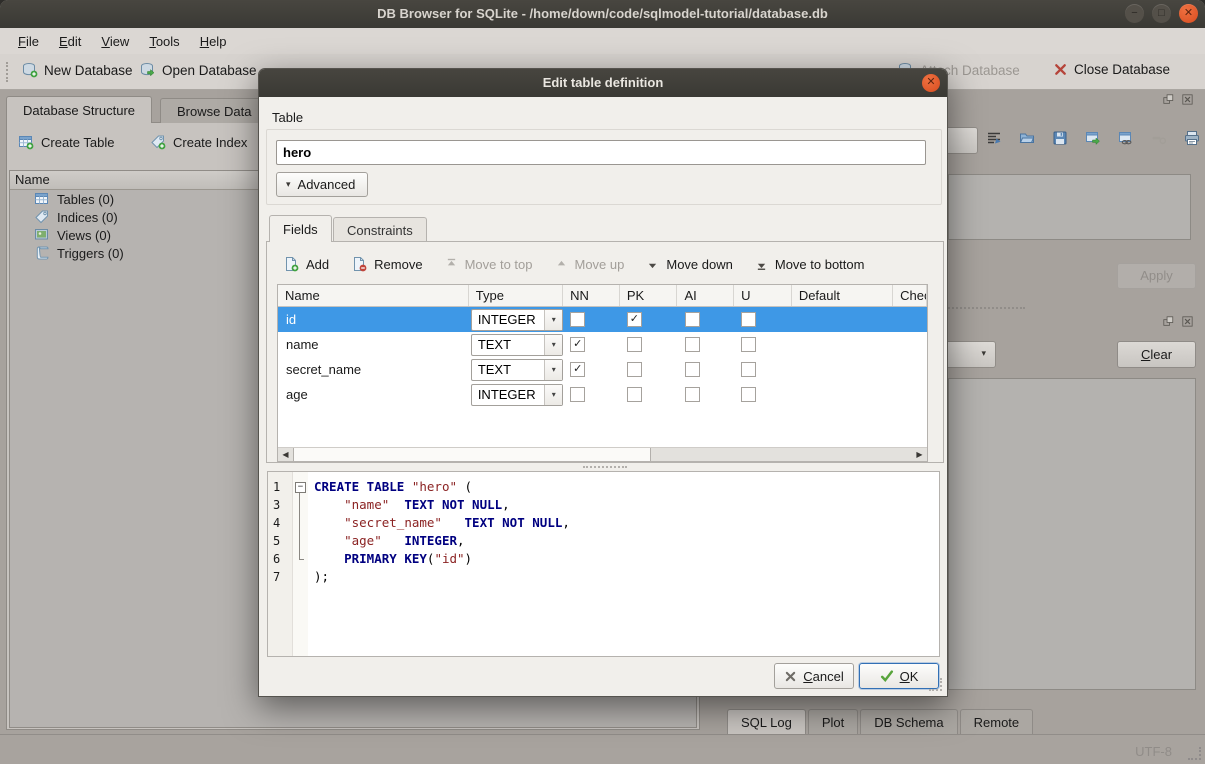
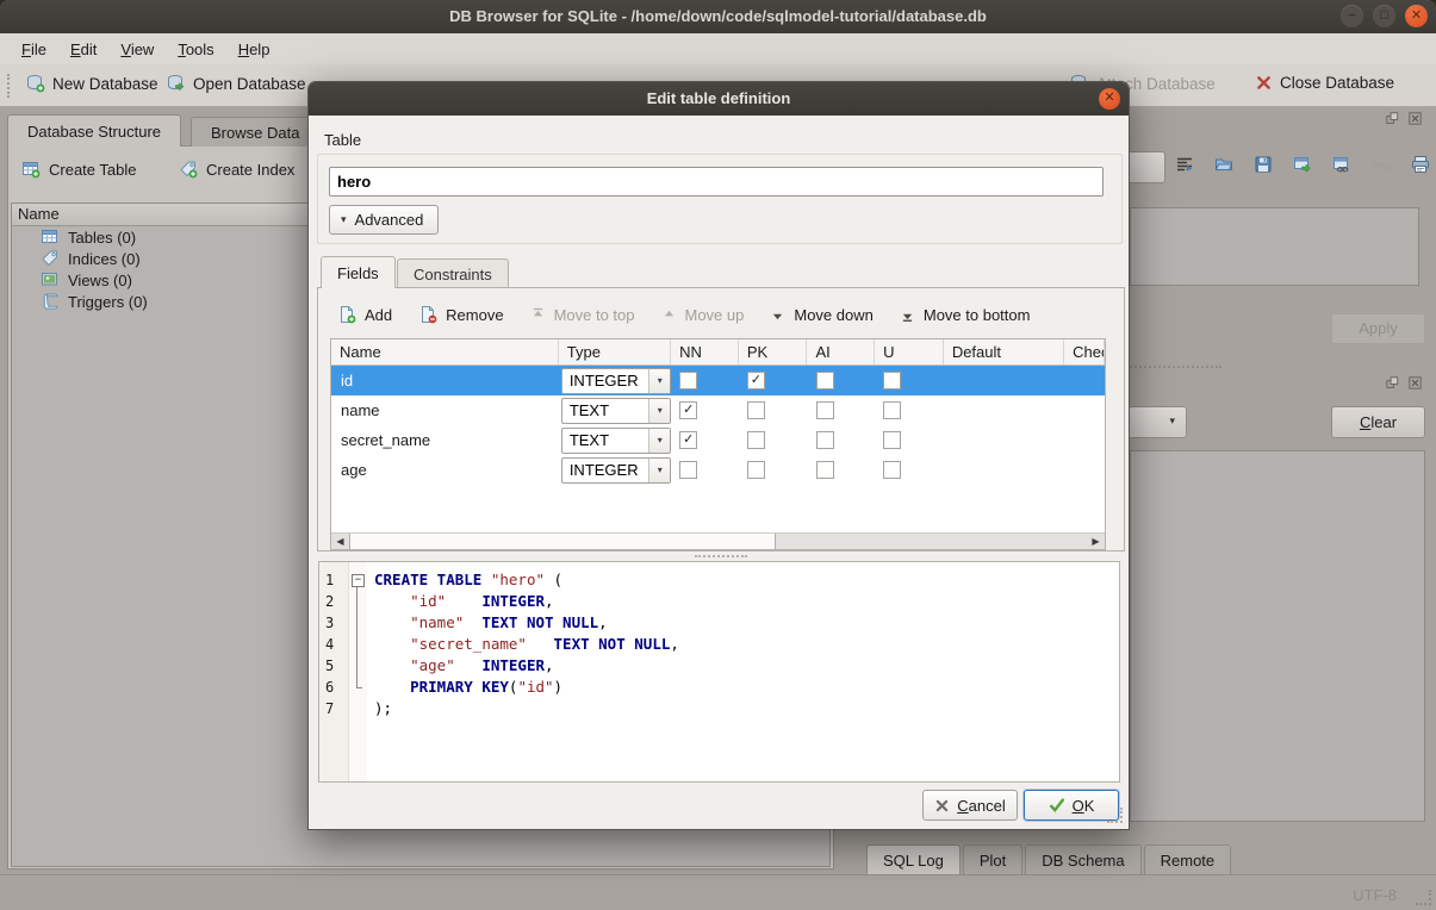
  DB Browser for SQLite - /home/down/code/sqlmodel-tutorial/database.db
  −
  □
  ✕
  File
  Edit
  View
  Tools
  Help
  New Database
  Open Database
  ch Database
  Close Database
  Database Structure
  Browse Data
  Create Table
  Create Index
  Name
  Tables (0)
  Indices (0)
  Views (0)
  Triggers (0)
  Apply
  ▾
  Clear
  SQL Log
  Plot
  DB Schema
  Remote
  UTF-8
  Edit table definition
  ✕
  Table
  hero
  ▾
  Advanced
  Fields
  Constraints
  Add
  Remove
  Move to top
  Move up
  Move down
  Move to bottom
  Name
  Type
  NN
  PK
  AI
  U
  Default
  id
  INTEGER
  ▾
  ✓
  name
  TEXT
  ▾
  ✓
  secret_name
  TEXT
  ▾
  ✓
  age
  INTEGER
  ▾
  ◀
  ▶
  1
  −
  CREATE TABLE "hero" (
+ 2
+ "id" INTEGER,
  3
  "name" TEXT NOT NULL,
  4
  "secret_name" TEXT NOT NULL,
  5
  "age" INTEGER,
  6
  PRIMARY KEY("id")
  7
  );
  Cancel
  OK
